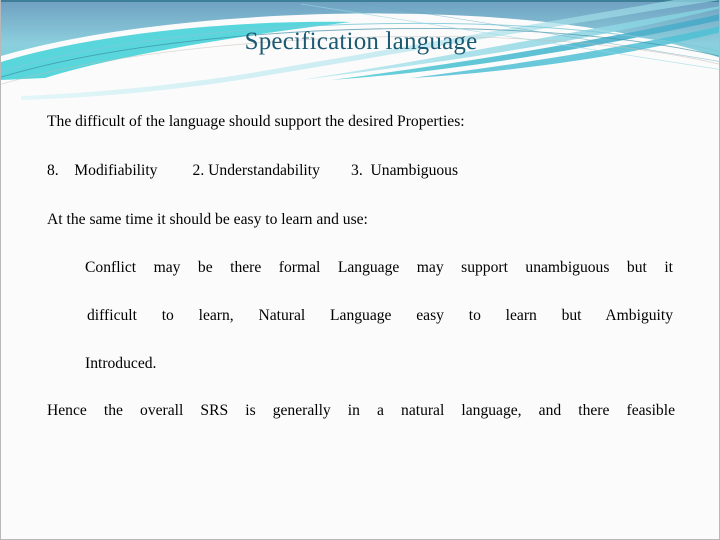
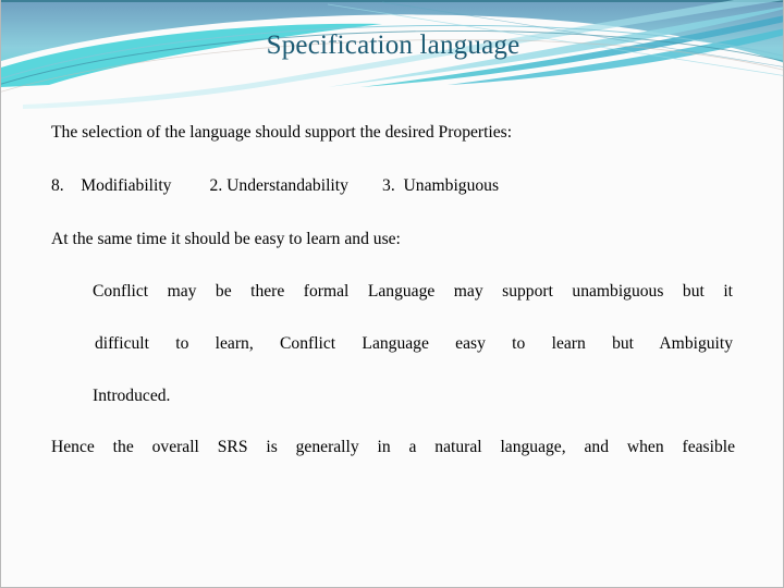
  Specification language
- The difficult of the language should support the desired Properties:
+ The selection of the language should support the desired Properties:
  8. Modifiability 2. Understandability 3. Unambiguous
  At the same time it should be easy to learn and use:
  Conflict may be there formal Language may support unambiguous but it
- difficult to learn, Natural Language easy to learn but Ambiguity
+ difficult to learn, Conflict Language easy to learn but Ambiguity
  Introduced.
- Hence the overall SRS is generally in a natural language, and there feasible
+ Hence the overall SRS is generally in a natural language, and when feasible
